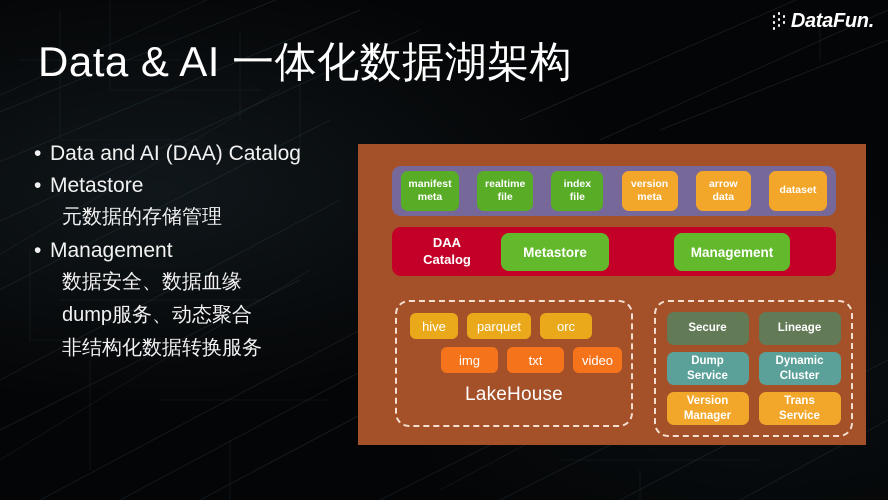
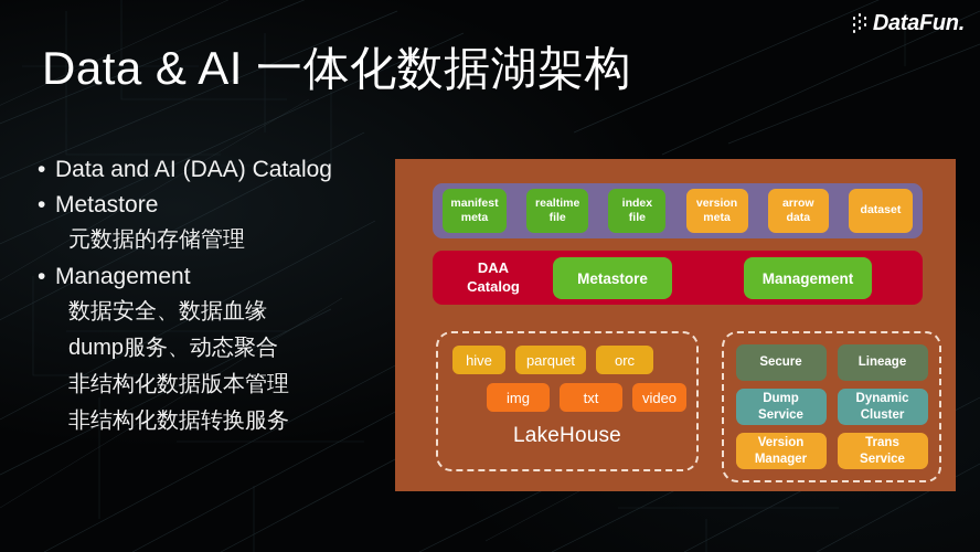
  DataFun.
  Data & AI 一体化数据湖架构
  •
  Data and AI (DAA) Catalog
  •
  Metastore
  元数据的存储管理
  •
  Management
  数据安全、数据血缘
  dump服务、动态聚合
+ 非结构化数据版本管理
  非结构化数据转换服务
  manifest
  meta
  realtime
  file
  index
  file
  version
  meta
  arrow
  data
  dataset
  DAA
  Catalog
  Metastore
  Management
  hive
  parquet
  orc
  img
  txt
  video
  LakeHouse
  Secure
  Lineage
  Dump
  Service
  Dynamic
  Cluster
  Version
  Manager
  Trans
  Service
